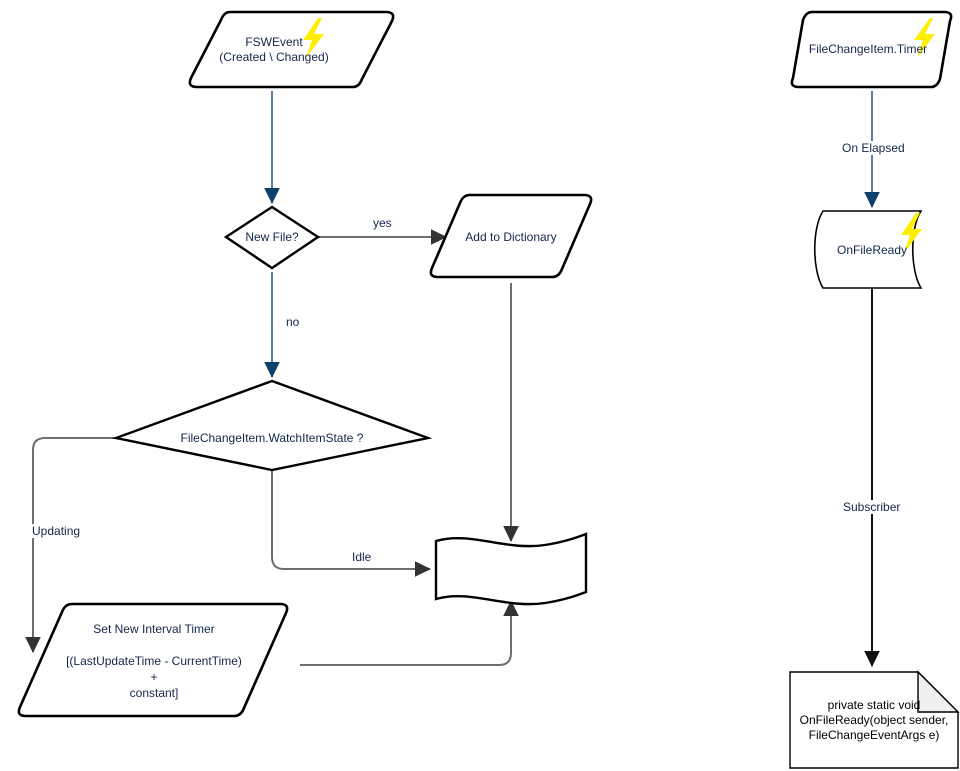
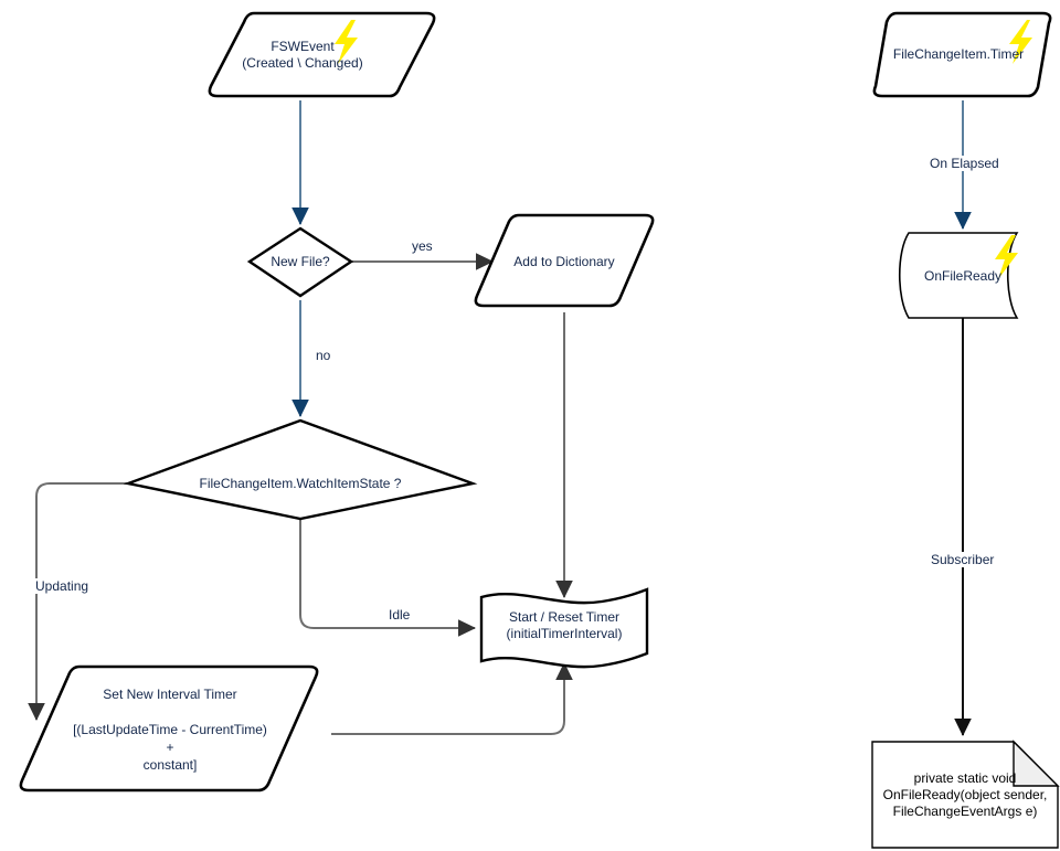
  FSWEvent
  (Created \ Changed)
  New File?
  Add to Dictionary
  FileChangeItem.WatchItemState ?
+ Start / Reset Timer
+ (initialTimerInterval)
  Set New Interval Timer
  [(LastUpdateTime - CurrentTime)
  +
  constant]
  FileChangeItem.Timer
  OnFileReady
  private static void
  OnFileReady(object sender,
  FileChangeEventArgs e)
  yes
  no
  Updating
  Idle
  On Elapsed
  Subscriber
